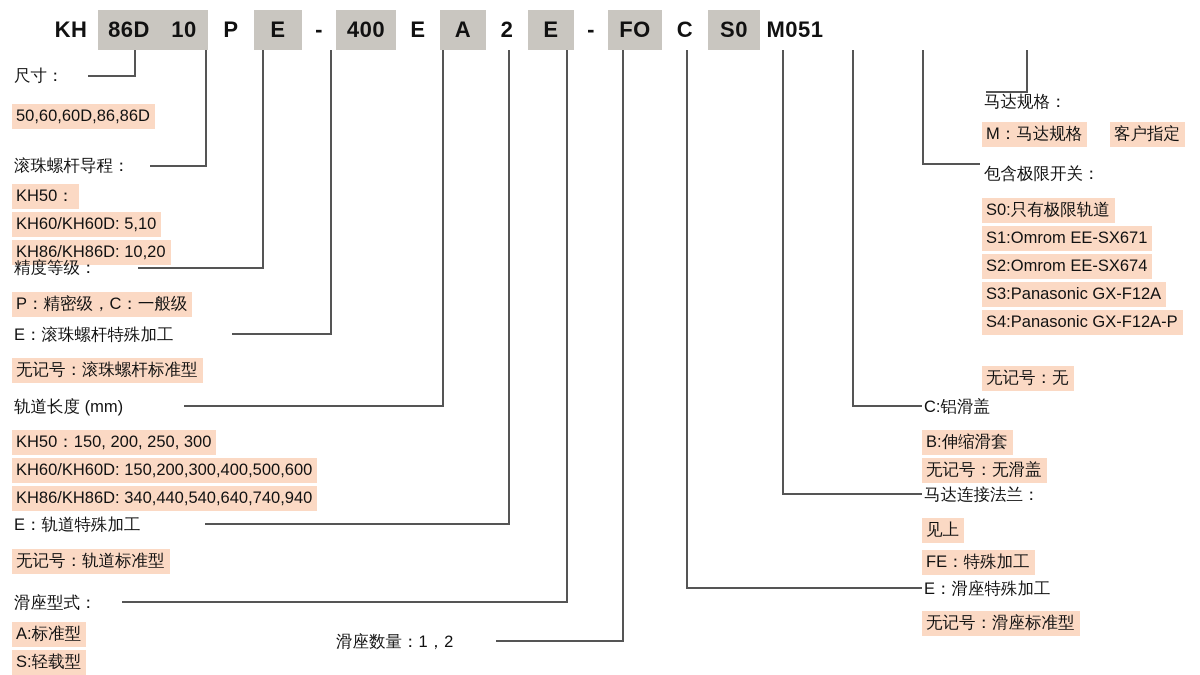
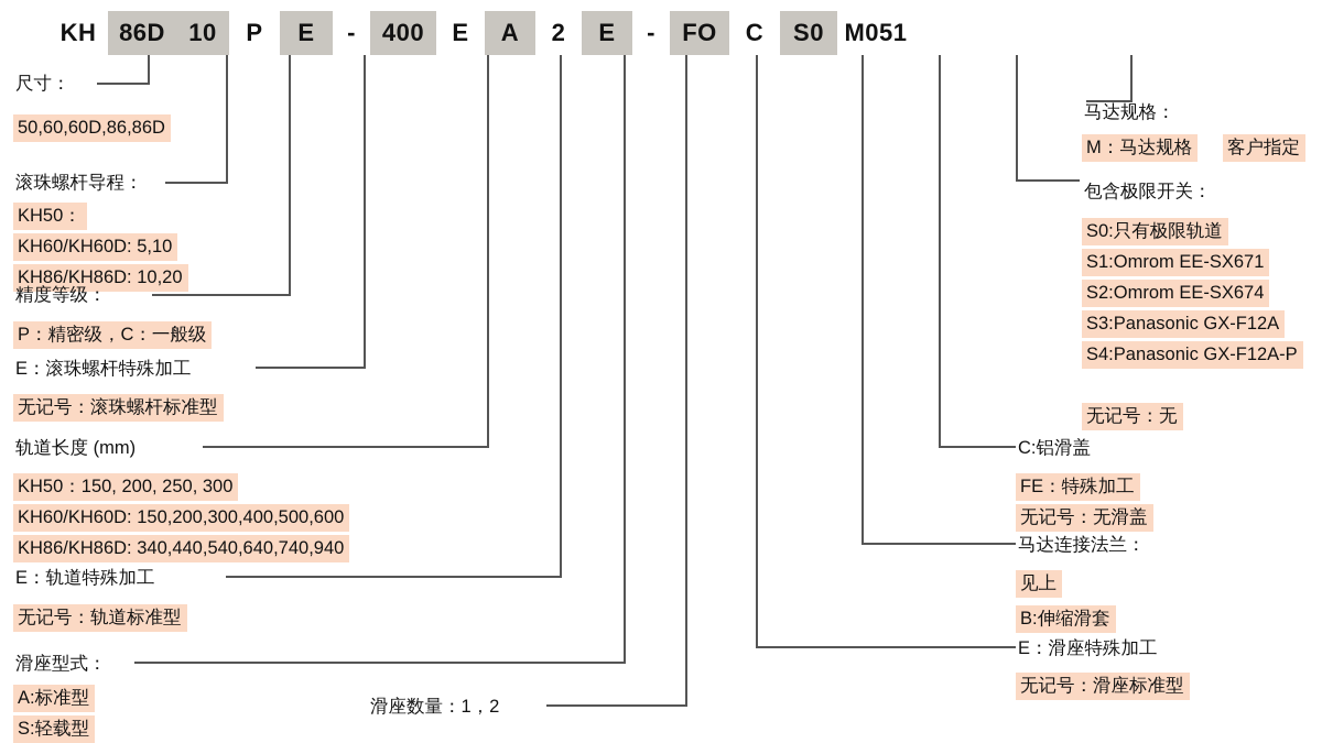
  KH
  86D
  10
  P
  E
  -
  400
  E
  A
  2
  E
  -
  FO
  C
  S0
  M051
  尺寸：
  50,60,60D,86,86D
  滚珠螺杆导程：
  KH50：
  KH60/KH60D: 5,10
  KH86/KH86D: 10,20
  精度等级：
  P：精密级，C：一般级
  E：滚珠螺杆特殊加工
  无记号：滚珠螺杆标准型
  轨道长度 (mm)
  KH50：150, 200, 250, 300
  KH60/KH60D: 150,200,300,400,500,600
  KH86/KH86D: 340,440,540,640,740,940
  E：轨道特殊加工
  无记号：轨道标准型
  滑座型式：
  A:标准型
  S:轻载型
  滑座数量：1，2
  马达规格：
  M：马达规格
  客户指定
  包含极限开关：
  S0:只有极限轨道
  S1:Omrom EE-SX671
  S2:Omrom EE-SX674
  S3:Panasonic GX-F12A
  S4:Panasonic GX-F12A-P
  无记号：无
  C:铝滑盖
- B:伸缩滑套
+ FE：特殊加工
  无记号：无滑盖
  马达连接法兰：
  见上
- FE：特殊加工
+ B:伸缩滑套
  E：滑座特殊加工
  无记号：滑座标准型
